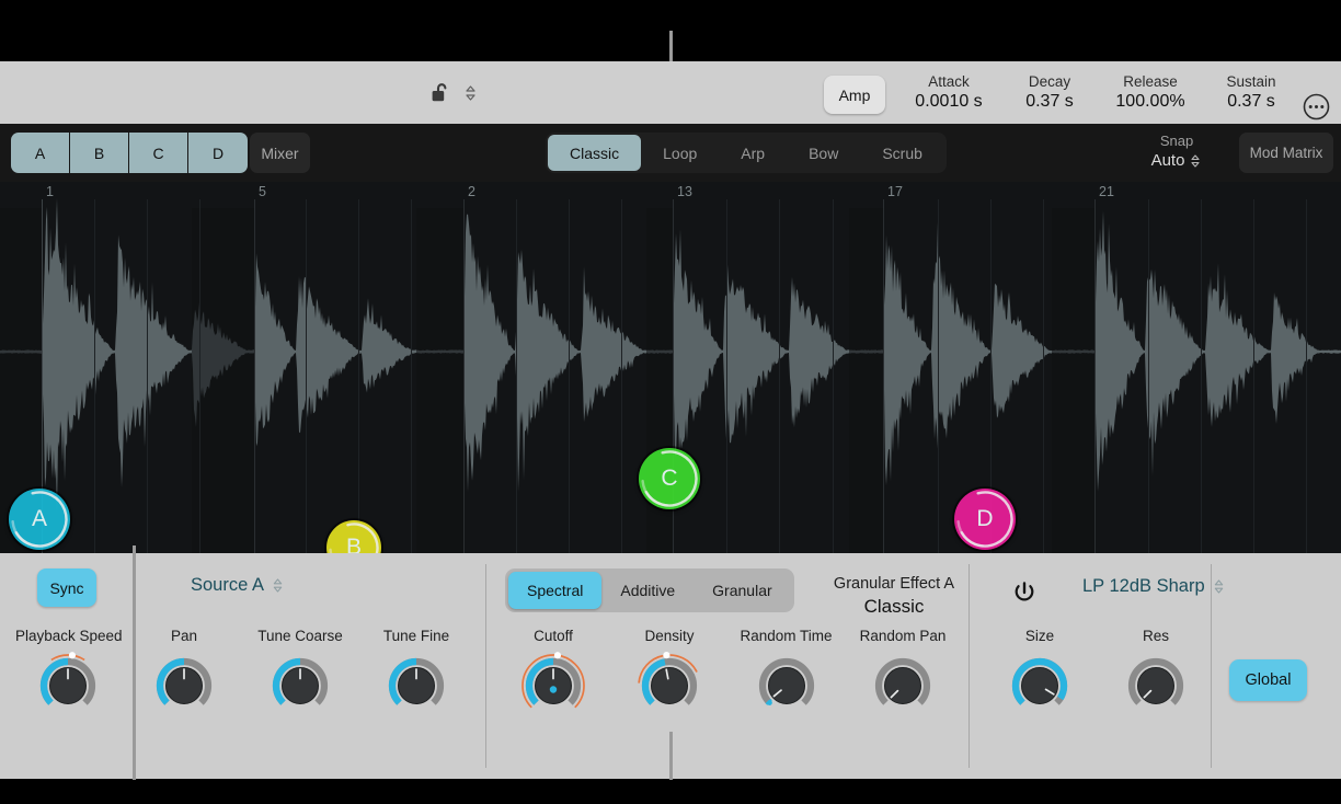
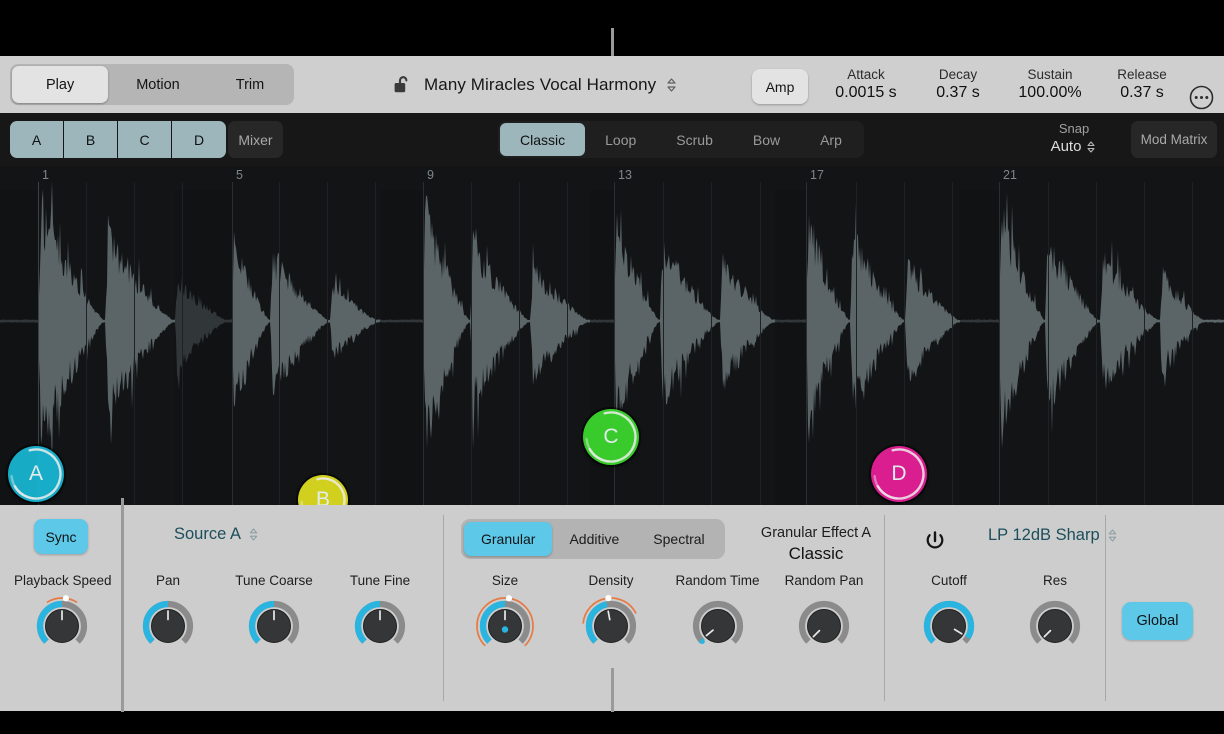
+ Play
+ Motion
+ Trim
+ Many Miracles Vocal Harmony
  Amp
  Attack
- 0.0010 s
+ 0.0015 s
  Decay
  0.37 s
- Release
+ Sustain
  100.00%
- Sustain
+ Release
  0.37 s
  A
  B
  C
  D
  Mixer
  Classic
  Loop
- Arp
+ Scrub
  Bow
- Scrub
+ Arp
  Snap
  Auto
  Mod Matrix
  1
  5
- 2
+ 9
  13
  17
  21
  A
  B
  C
  D
  Sync
  Source A
- Spectral
+ Granular
  Additive
- Granular
+ Spectral
  Granular Effect A
  Classic
  LP 12dB Sharp
  Playback Speed
  Pan
  Tune Coarse
  Tune Fine
- Cutoff
+ Size
  Density
  Random Time
  Random Pan
- Size
+ Cutoff
  Res
  Global
